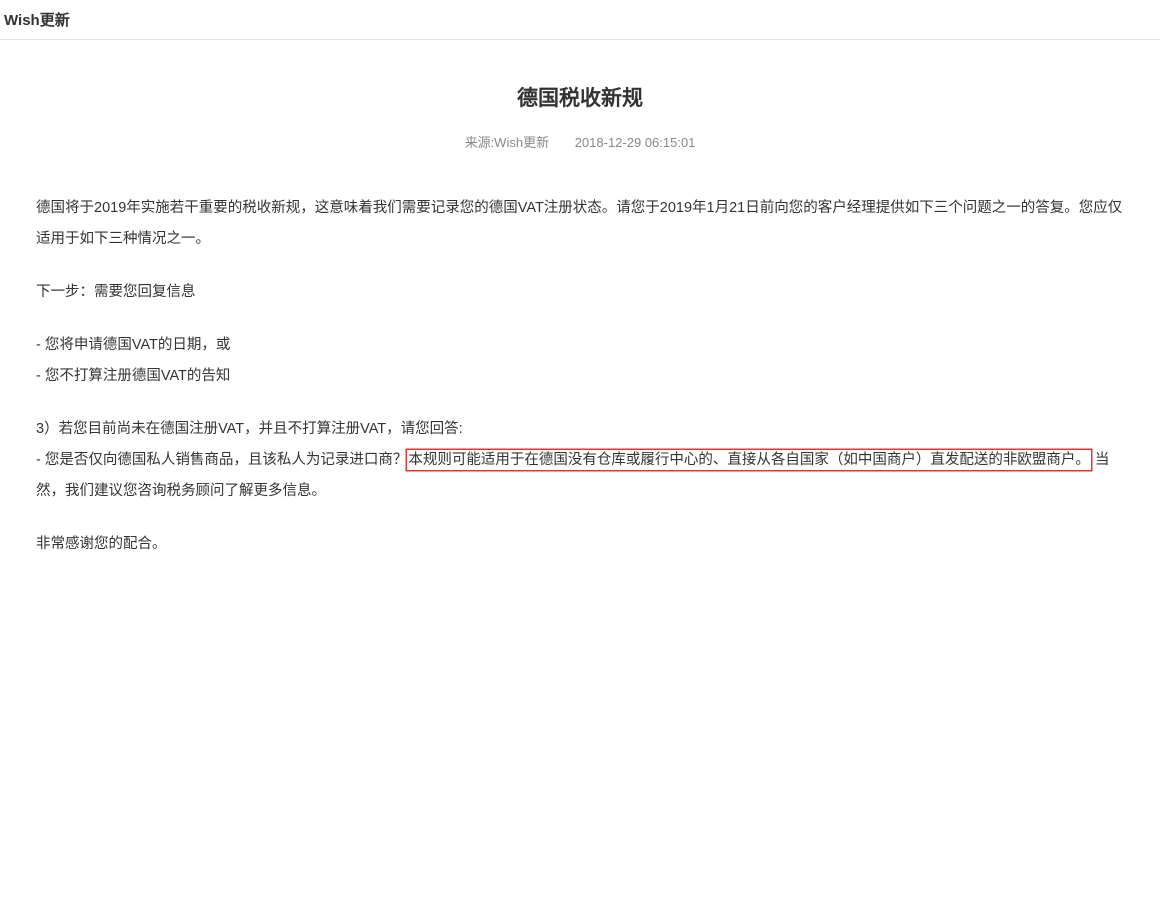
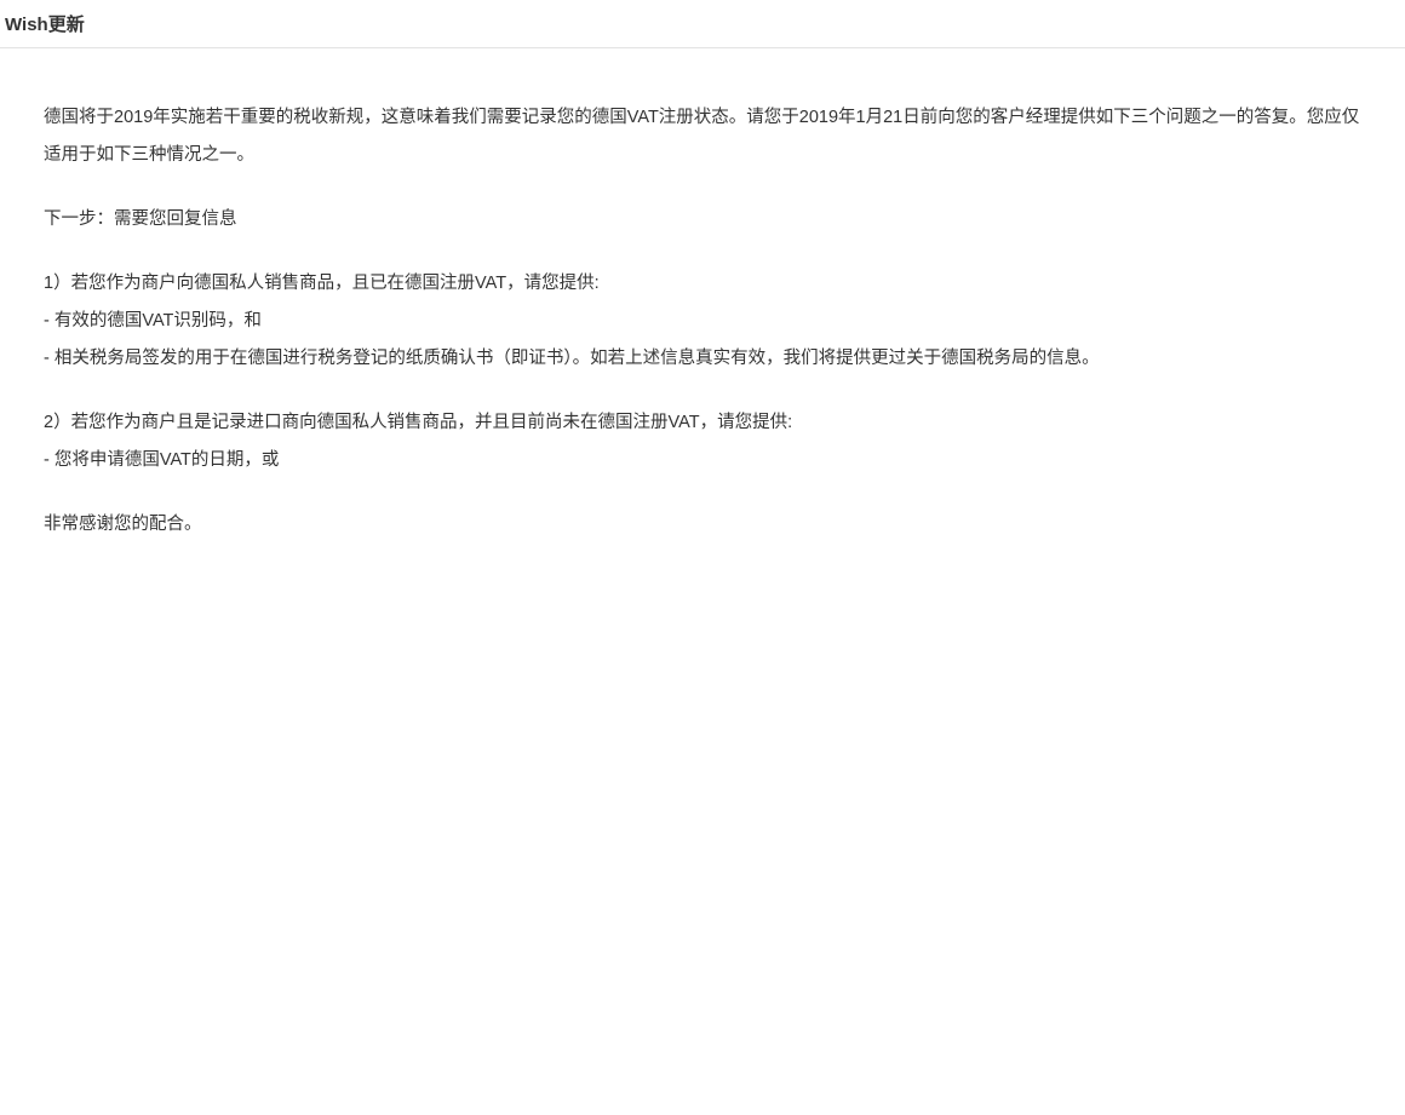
  Wish更新
- 德国税收新规
- 来源:Wish更新 2018-12-29 06:15:01
  德国将于2019年实施若干重要的税收新规，这意味着我们需要记录您的德国VAT注册状态。请您于2019年1月21日前向您的客户经理提供如下三个问题之一的答复。您应仅适用于如下三种情况之一。
  下一步：需要您回复信息
+ 1）若您作为商户向德国私人销售商品，且已在德国注册VAT，请您提供:
+ - 有效的德国VAT识别码，和
+ - 相关税务局签发的用于在德国进行税务登记的纸质确认书（即证书）。如若上述信息真实有效，我们将提供更过关于德国税务局的信息。
+ 2）若您作为商户且是记录进口商向德国私人销售商品，并且目前尚未在德国注册VAT，请您提供:
  - 您将申请德国VAT的日期，或
- - 您不打算注册德国VAT的告知
- 3）若您目前尚未在德国注册VAT，并且不打算注册VAT，请您回答:
- - 您是否仅向德国私人销售商品，且该私人为记录进口商？本规则可能适用于在德国没有仓库或履行中心的、直接从各自国家（如中国商户）直发配送的非欧盟商户。 当然，我们建议您咨询税务顾问了解更多信息。
  非常感谢您的配合。
